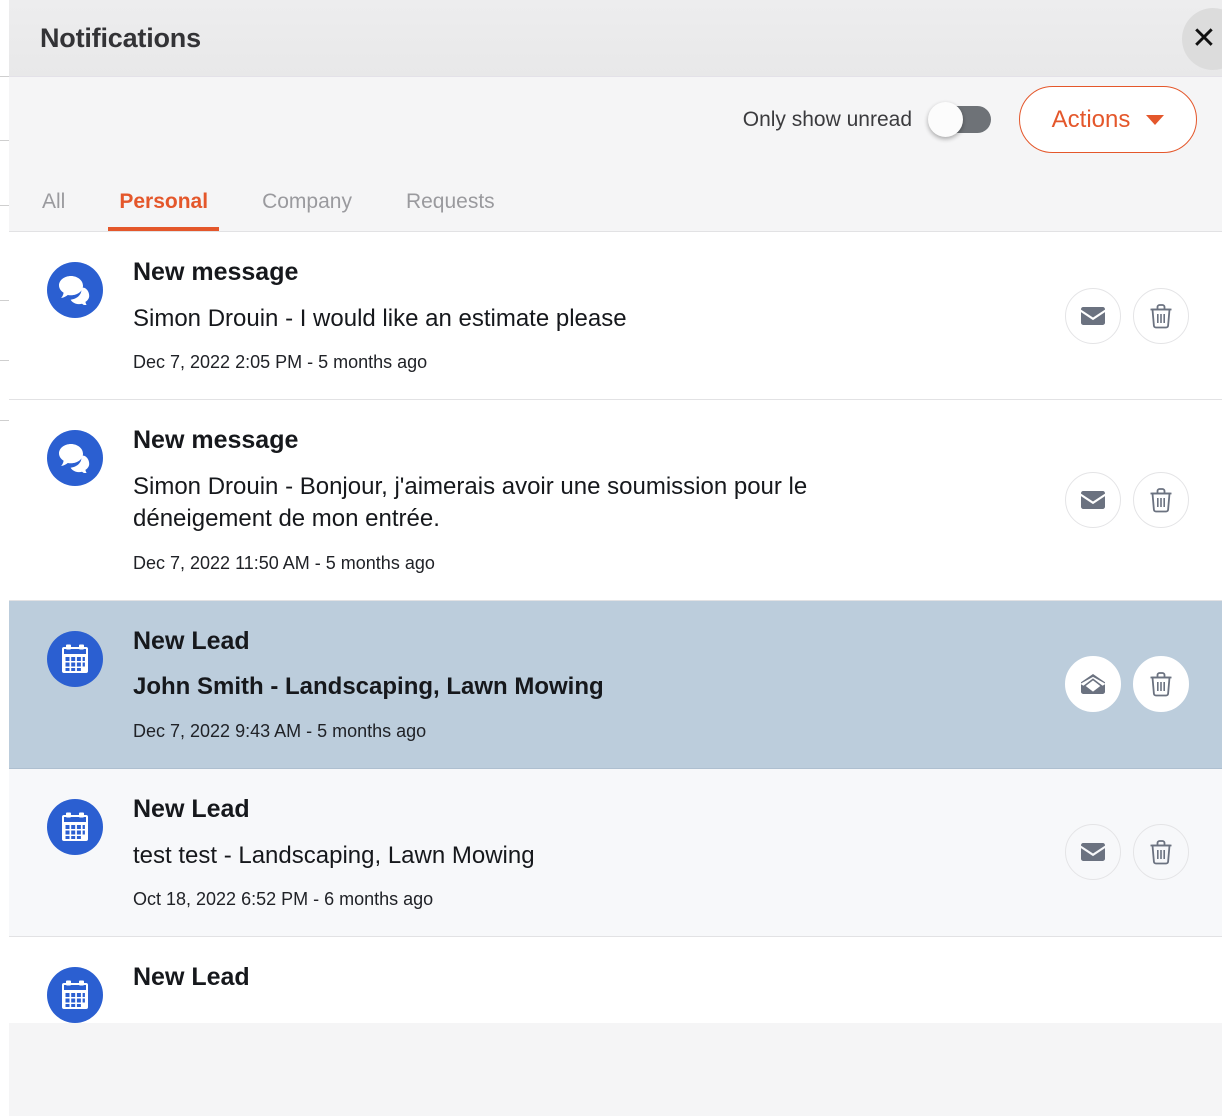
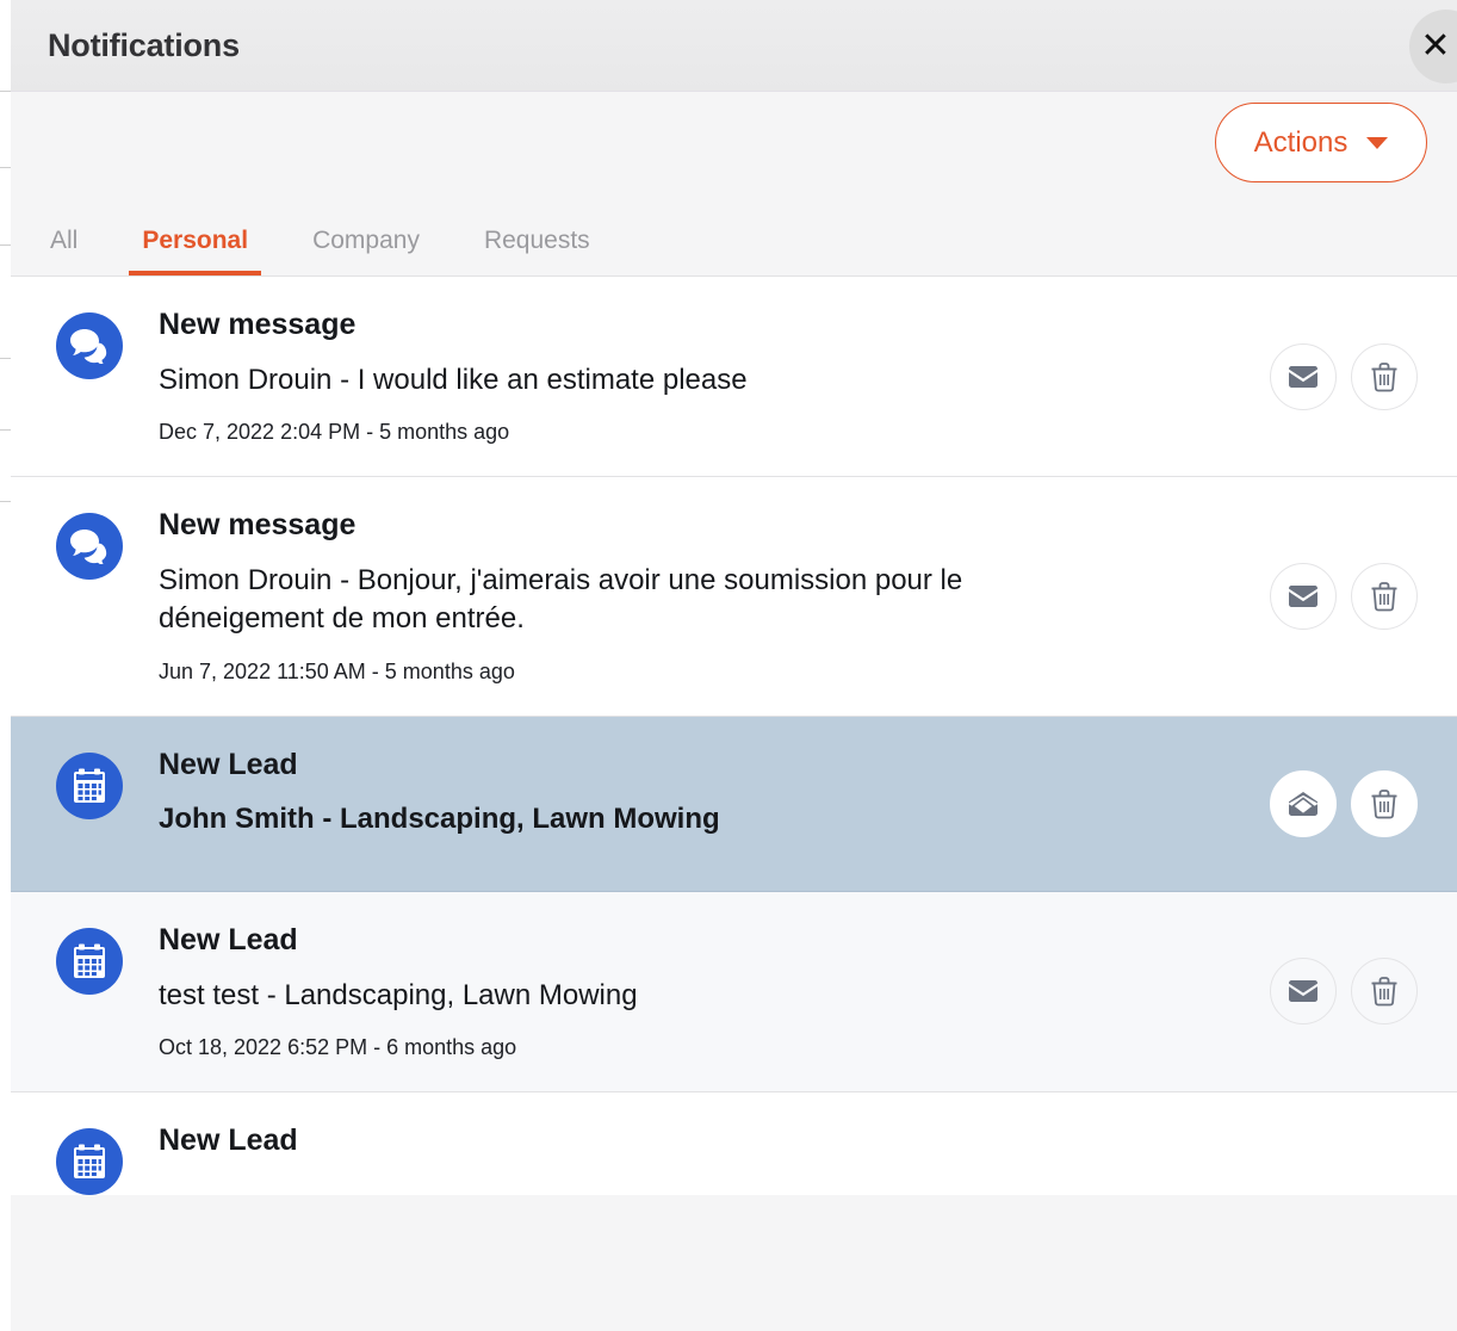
  Notifications
  ✕
- Only show unread
  Actions
  All
  Personal
  Company
  Requests
  New message
  Simon Drouin - I would like an estimate please
- Dec 7, 2022 2:05 PM - 5 months ago
+ Dec 7, 2022 2:04 PM - 5 months ago
  New message
  Simon Drouin - Bonjour, j'aimerais avoir une soumission pour le déneigement de mon entrée.
- Dec 7, 2022 11:50 AM - 5 months ago
+ Jun 7, 2022 11:50 AM - 5 months ago
  New Lead
  John Smith - Landscaping, Lawn Mowing
- Dec 7, 2022 9:43 AM - 5 months ago
  New Lead
  test test - Landscaping, Lawn Mowing
  Oct 18, 2022 6:52 PM - 6 months ago
  New Lead
